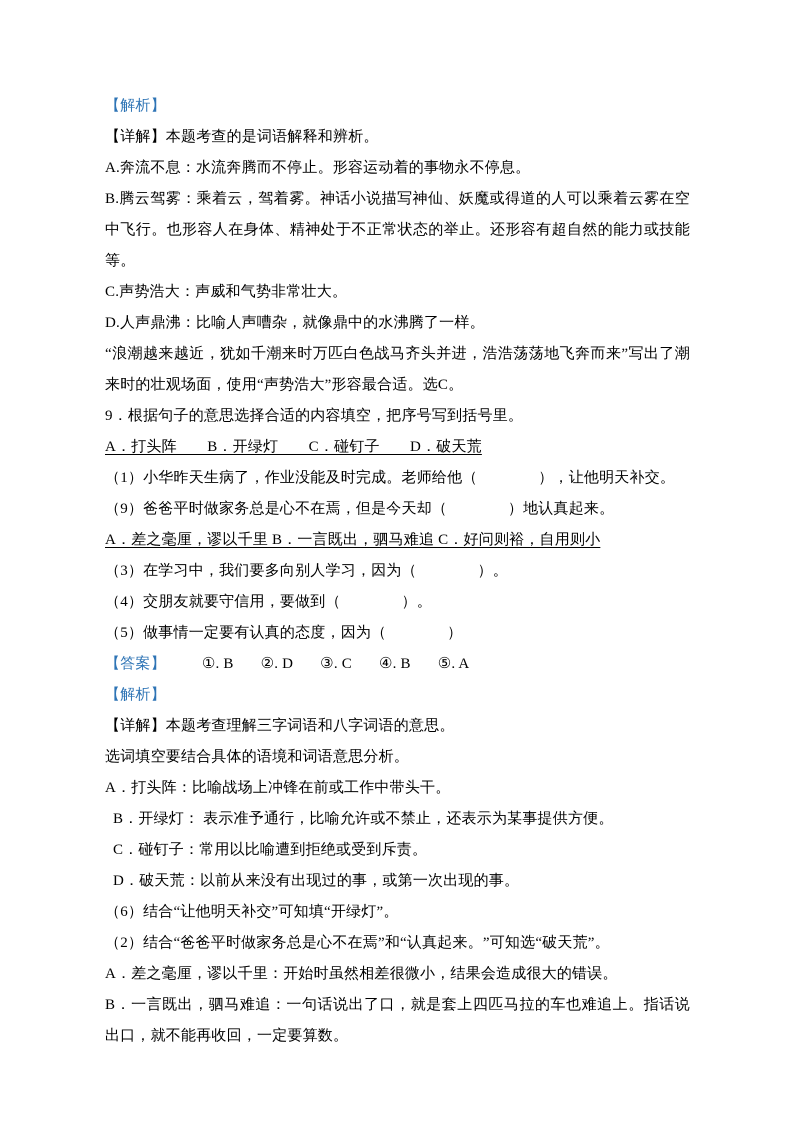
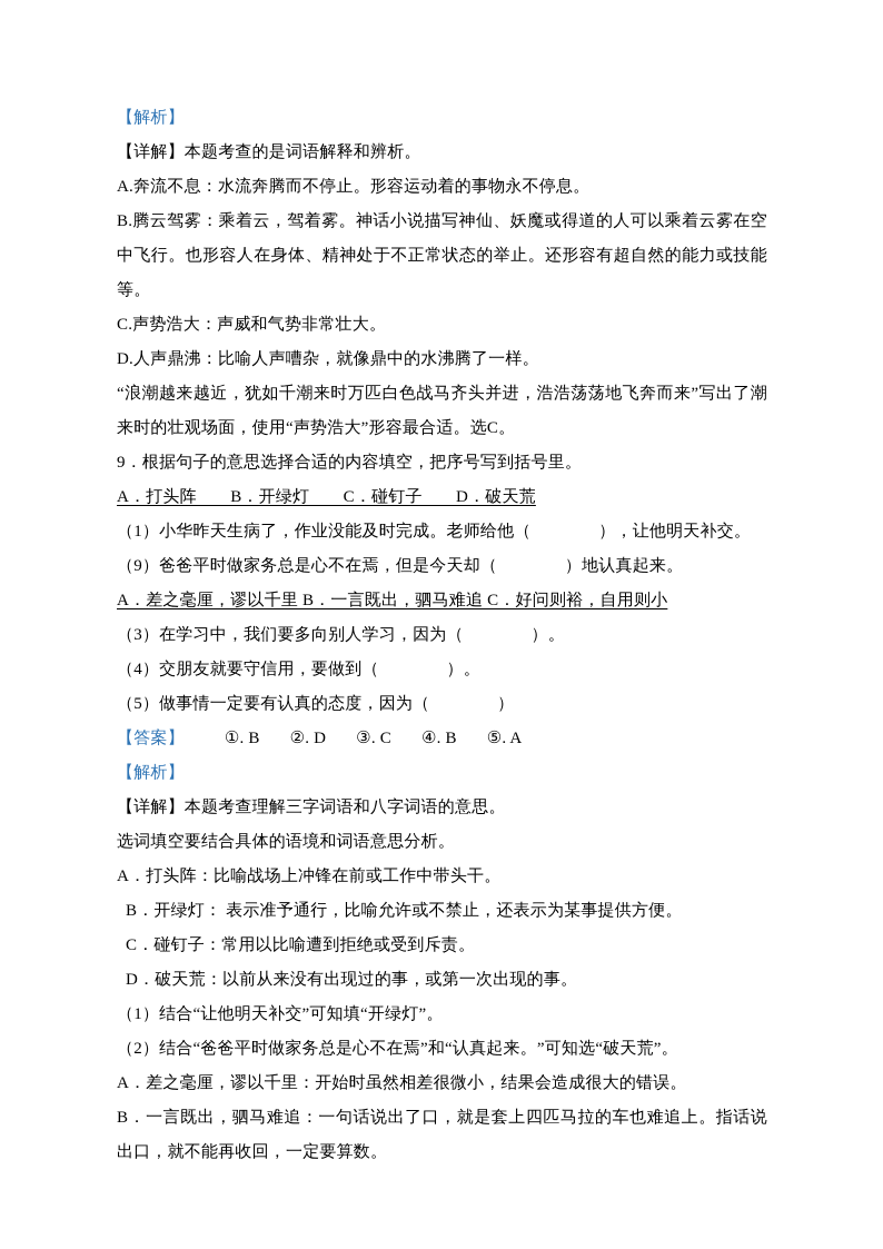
  【解析】
  【详解】本题考查的是词语解释和辨析。
  A.奔流不息：水流奔腾而不停止。形容运动着的事物永不停息。
  B.腾云驾雾：乘着云，驾着雾。神话小说描写神仙、妖魔或得道的人可以乘着云雾在空中飞行。也形容人在身体、精神处于不正常状态的举止。还形容有超自然的能力或技能等。
  C.声势浩大：声威和气势非常壮大。
  D.人声鼎沸：比喻人声嘈杂，就像鼎中的水沸腾了一样。
  “浪潮越来越近，犹如千潮来时万匹白色战马齐头并进，浩浩荡荡地飞奔而来”写出了潮来时的壮观场面，使用“声势浩大”形容最合适。选C。
  9．根据句子的意思选择合适的内容填空，把序号写到括号里。
  A．打头阵 B．开绿灯 C．碰钉子 D．破天荒
  （1）小华昨天生病了，作业没能及时完成。老师给他（ ），让他明天补交。
  （9）爸爸平时做家务总是心不在焉，但是今天却（ ）地认真起来。
  A．差之毫厘，谬以千里 B．一言既出，驷马难追 C．好问则裕，自用则小
  （3）在学习中，我们要多向别人学习，因为（ ）。
  （4）交朋友就要守信用，要做到（ ）。
  （5）做事情一定要有认真的态度，因为（ ）
  【答案】 ①. B ②. D ③. C ④. B ⑤. A
  【解析】
  【详解】本题考查理解三字词语和八字词语的意思。
  选词填空要结合具体的语境和词语意思分析。
  A．打头阵：比喻战场上冲锋在前或工作中带头干。
  B．开绿灯： 表示准予通行，比喻允许或不禁止，还表示为某事提供方便。
  C．碰钉子：常用以比喻遭到拒绝或受到斥责。
  D．破天荒：以前从来没有出现过的事，或第一次出现的事。
- （6）结合“让他明天补交”可知填“开绿灯”。
+ （1）结合“让他明天补交”可知填“开绿灯”。
  （2）结合“爸爸平时做家务总是心不在焉”和“认真起来。”可知选“破天荒”。
  A．差之毫厘，谬以千里：开始时虽然相差很微小，结果会造成很大的错误。
  B．一言既出，驷马难追：一句话说出了口，就是套上四匹马拉的车也难追上。指话说出口，就不能再收回，一定要算数。
